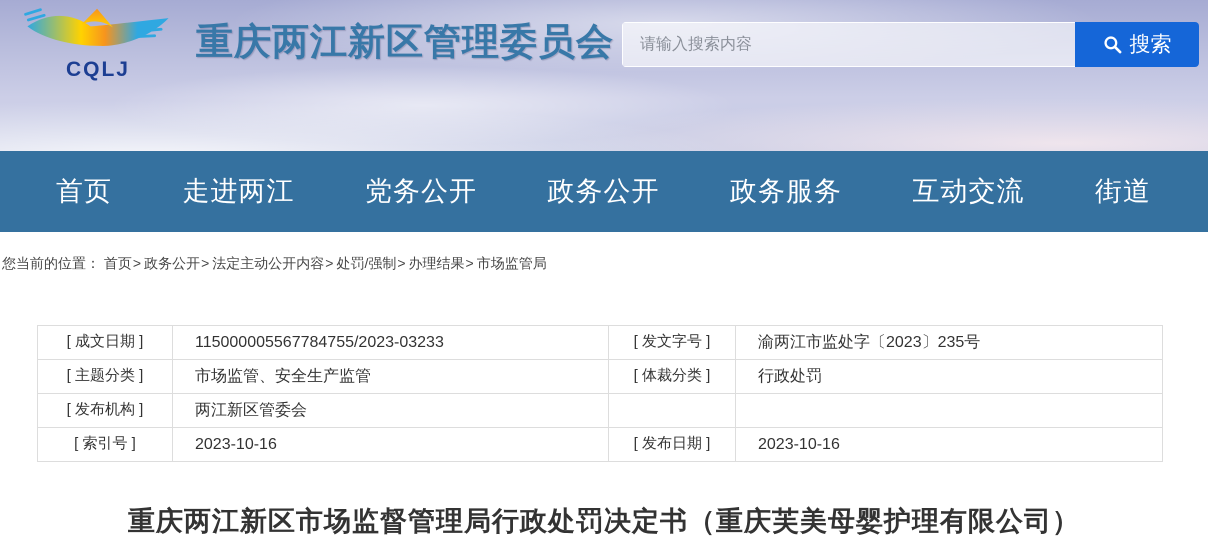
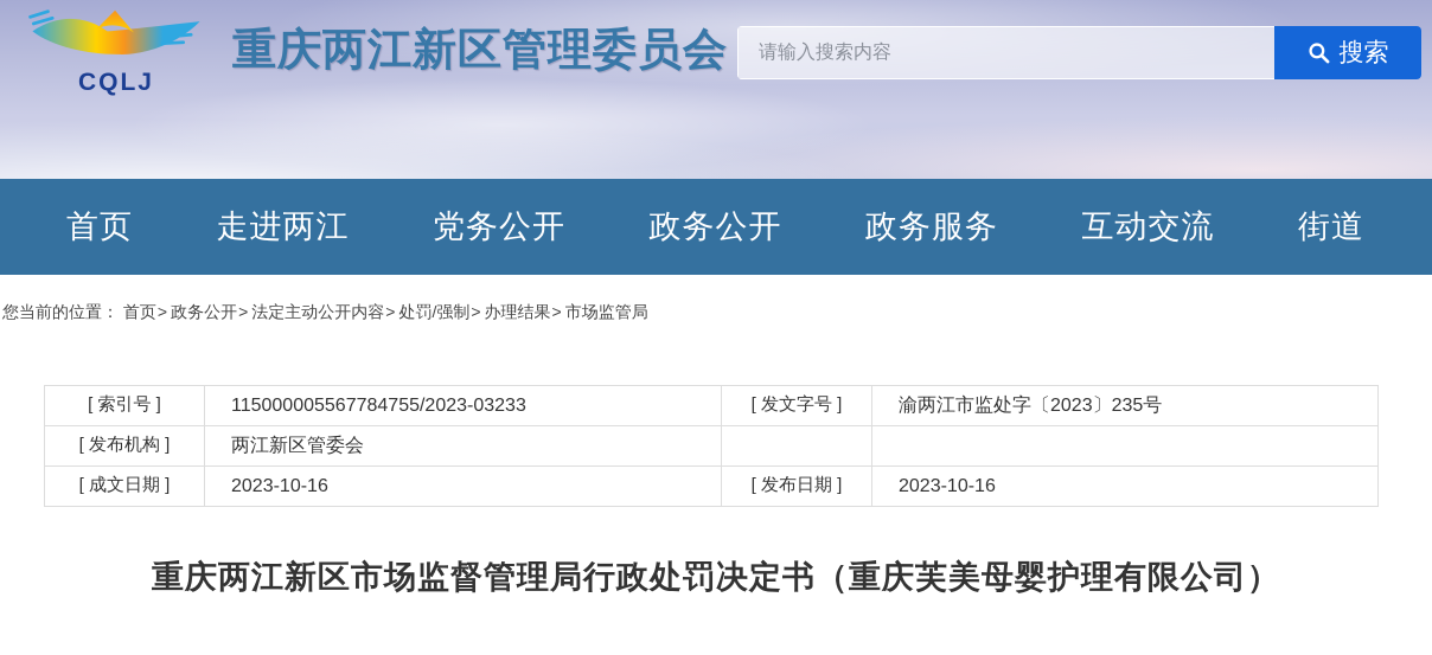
  CQLJ
  重庆两江新区管理委员会
  请输入搜索内容
  搜索
  首页
  走进两江
  党务公开
  政务公开
  政务服务
  互动交流
  街道
  您当前的位置： 首页> 政务公开> 法定主动公开内容> 处罚/强制> 办理结果> 市场监管局
- [ 成文日期 ]	115000005567784755/2023-03233	[ 发文字号 ]	渝两江市监处字〔2023〕235号
+ [ 索引号 ]	115000005567784755/2023-03233	[ 发文字号 ]	渝两江市监处字〔2023〕235号
- [ 主题分类 ]	市场监管、安全生产监管	[ 体裁分类 ]	行政处罚
  [ 发布机构 ]	两江新区管委会
- [ 索引号 ]	2023-10-16	[ 发布日期 ]	2023-10-16
+ [ 成文日期 ]	2023-10-16	[ 发布日期 ]	2023-10-16
  重庆两江新区市场监督管理局行政处罚决定书（重庆芙美母婴护理有限公司）
